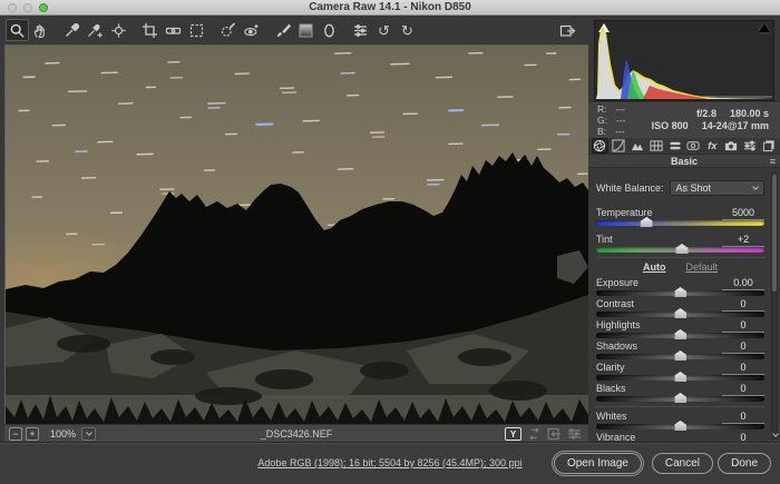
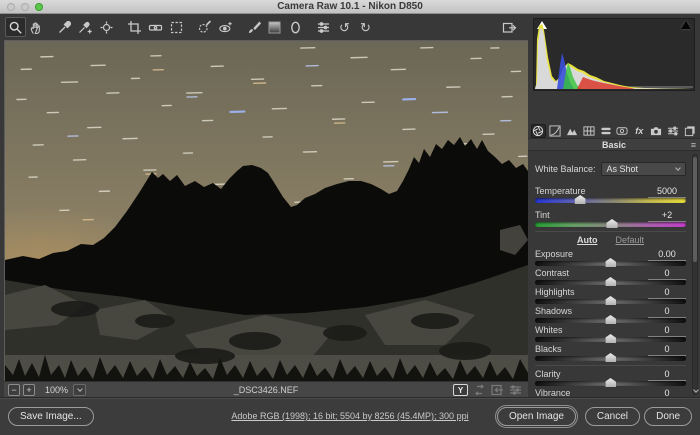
- Camera Raw 14.1 - Nikon D850
+ Camera Raw 10.1 - Nikon D850
  ↺
  ↻
  −
  +
  100%
  _DSC3426.NEF
  Y
- R: ---
- G: ---
- B: ---
- f/2.8
- 180.00 s
- ISO 800
- 14-24@17 mm
  fx
  Basic
  ≡
  White Balance:
  As Shot
  Temperature
  5000
  Tint
  +2
  Auto
  Default
  Exposure
  0.00
  Contrast
  0
  Highlights
  0
  Shadows
  0
- Clarity
+ Whites
  0
  Blacks
  0
- Whites
+ Clarity
  0
  Vibrance
  0
+ Save Image...
  Adobe RGB (1998); 16 bit; 5504 by 8256 (45.4MP); 300 ppi
  Open Image
  Cancel
  Done
